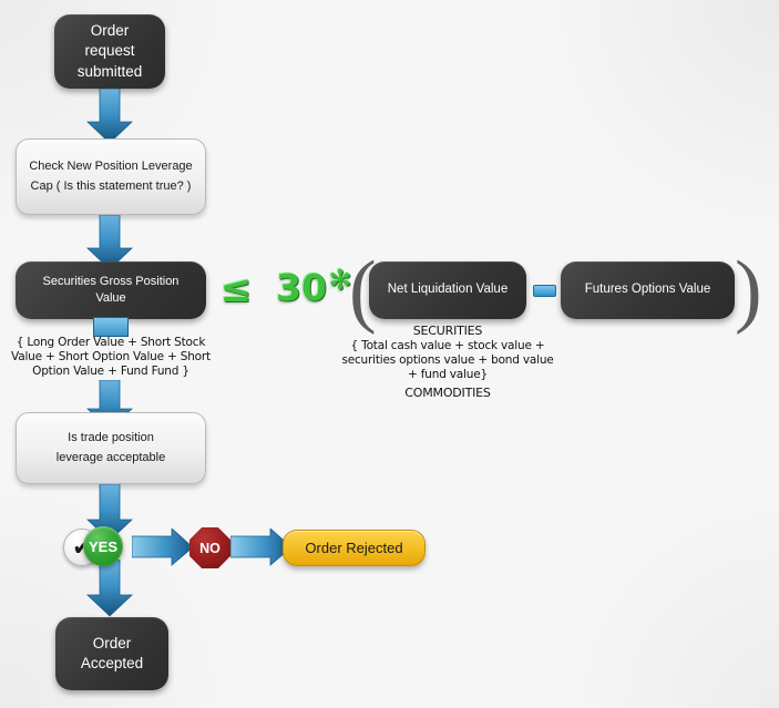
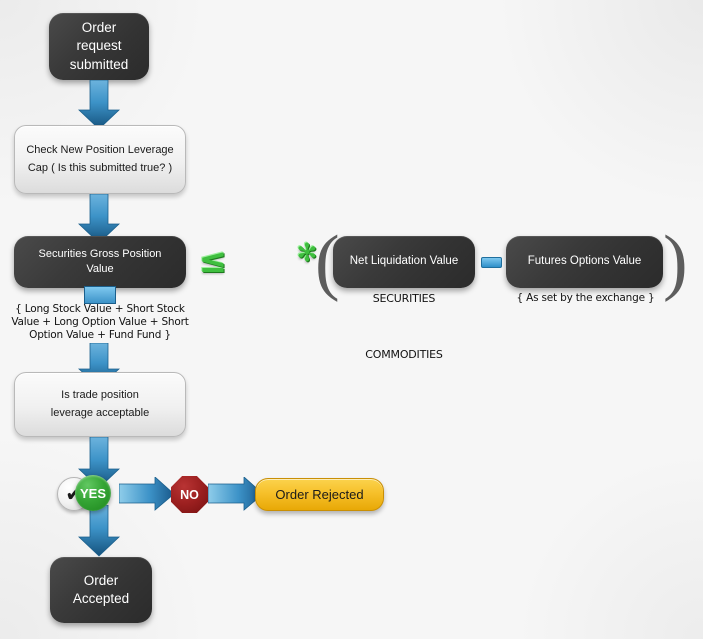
  Order request
  submitted
  Check New Position Leverage
- Cap ( Is this statement true? )
+ Cap ( Is this submitted true? )
  Securities Gross Position Value
  ≤
- 30
  ✻
  (
  Net Liquidation Value
  Futures Options Value
  )
- { Long Order Value + Short Stock
+ { Long Stock Value + Short Stock
- Value + Short Option Value + Short
+ Value + Long Option Value + Short
  Option Value + Fund Fund }
  SECURITIES
- { Total cash value + stock value +
- securities options value + bond value
- + fund value}
  COMMODITIES
+ { As set by the exchange }
  Is trade position
  leverage acceptable
  ✔
  YES
  NO
  Order Rejected
  Order
  Accepted
